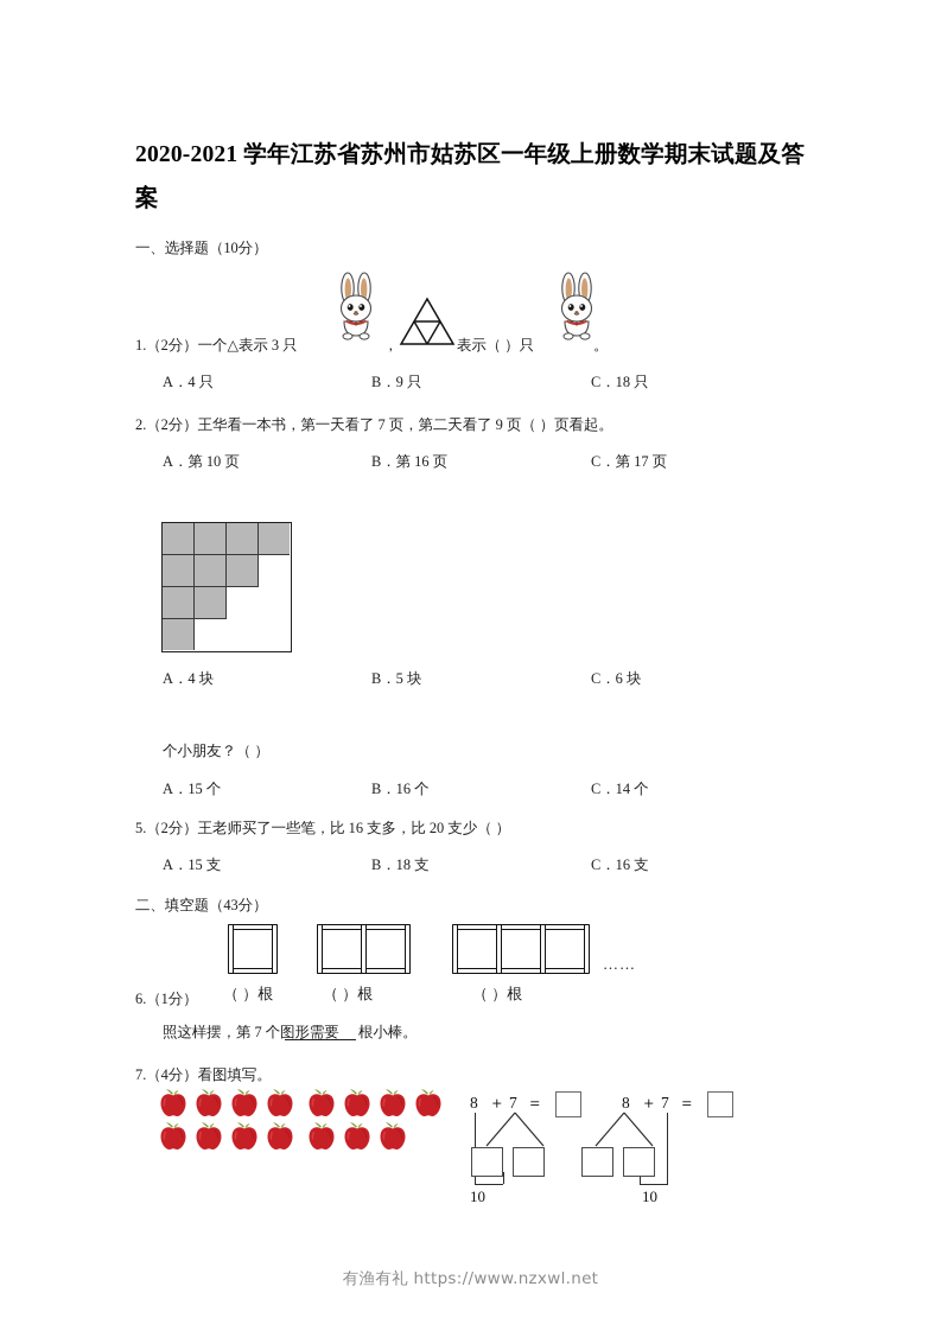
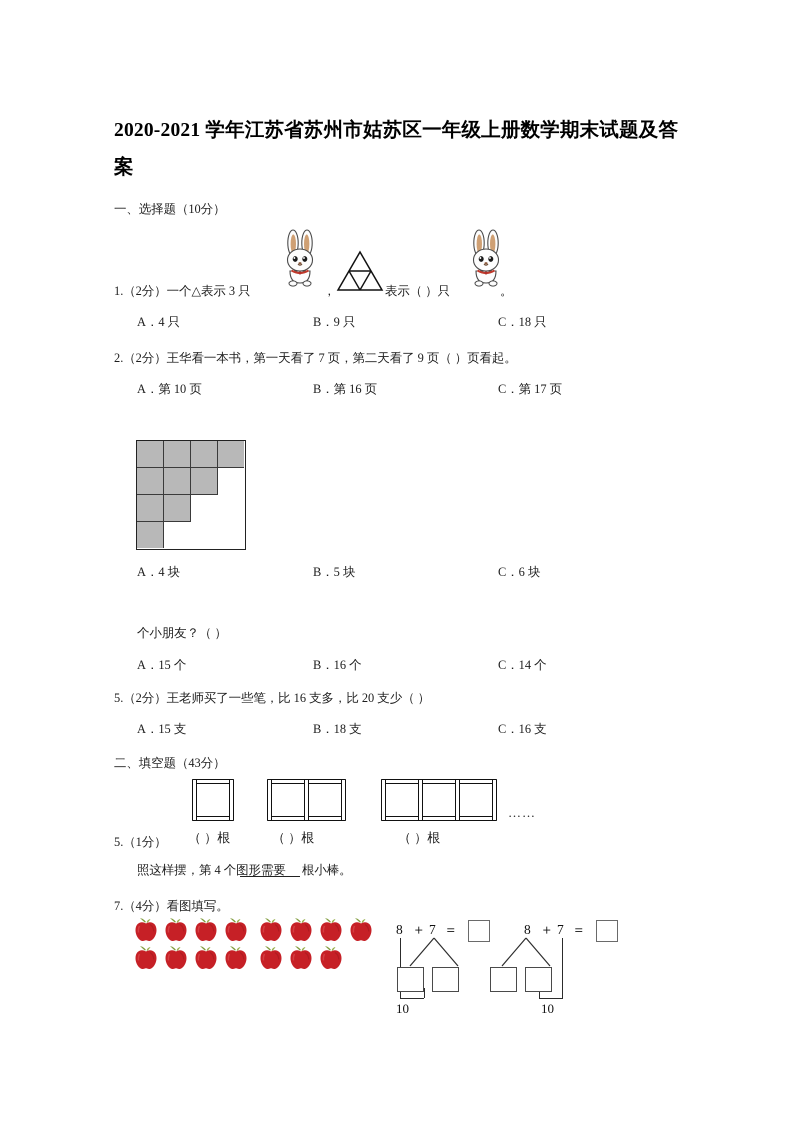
  2020-2021 学年江苏省苏州市姑苏区一年级上册数学期末试题及答案
  一、选择题（10分）
  1.（2分）一个△表示 3 只
  ，
  表示（ ）只
  。
  A．4 只
  B．9 只
  C．18 只
  2.（2分）王华看一本书，第一天看了 7 页，第二天看了 9 页（ ）页看起。
  A．第 10 页
  B．第 16 页
  C．第 17 页
  A．4 块
  B．5 块
  C．6 块
  个小朋友？（ ）
  A．15 个
  B．16 个
  C．14 个
  5.（2分）王老师买了一些笔，比 16 支多，比 20 支少（ ）
  A．15 支
  B．18 支
  C．16 支
  二、填空题（43分）
  ……
- 6.（1分）
+ 5.（1分）
  （ ）根
  （ ）根
  （ ）根
- 照这样摆，第 7 个图形需要
+ 照这样摆，第 4 个图形需要
  根小棒。
  7.（4分）看图填写。
  8
  ＋
  7
  ＝
  10
  8
  ＋
  7
  ＝
  10
- 有渔有礼 https://www.nzxwl.net
